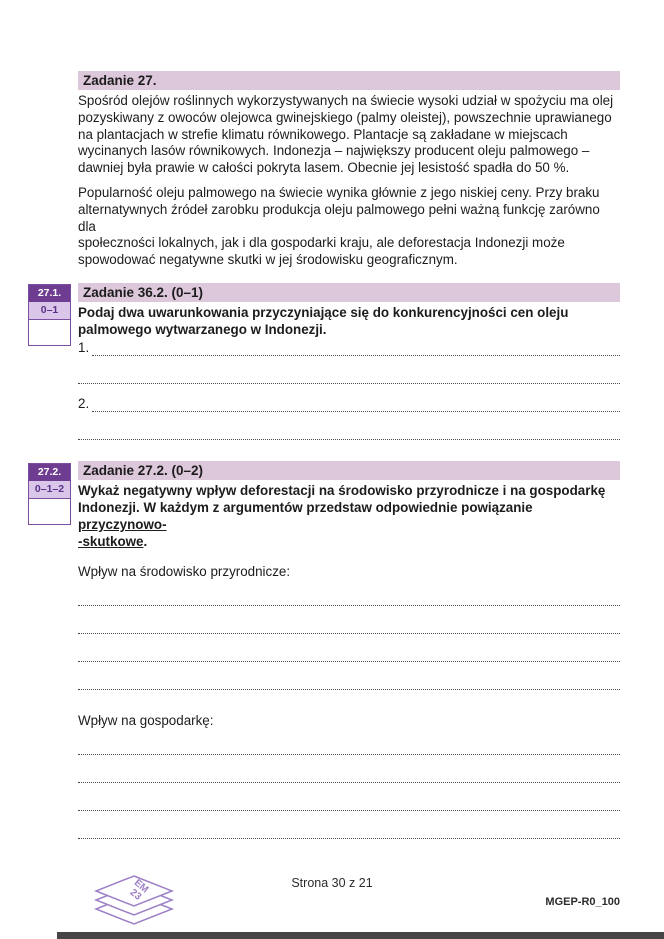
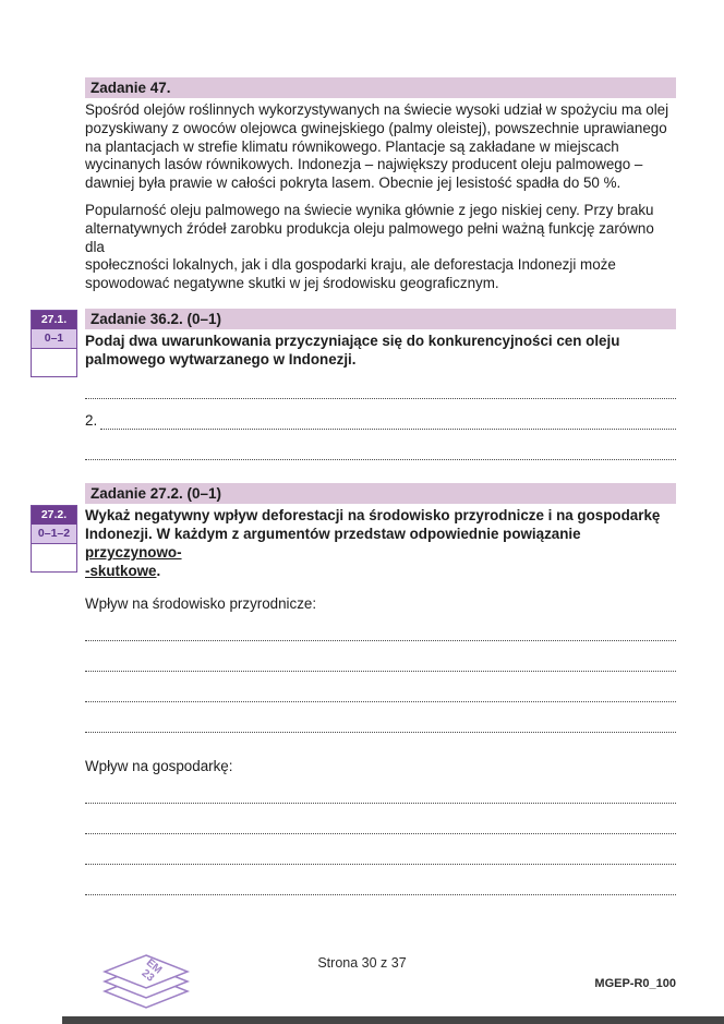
  27.1.
  0–1
  27.2.
  0–1–2
- Zadanie 27.
+ Zadanie 47.
  Spośród olejów roślinnych wykorzystywanych na świecie wysoki udział w spożyciu ma olej
  pozyskiwany z owoców olejowca gwinejskiego (palmy oleistej), powszechnie uprawianego
  na plantacjach w strefie klimatu równikowego. Plantacje są zakładane w miejscach
  wycinanych lasów równikowych. Indonezja – największy producent oleju palmowego –
  dawniej była prawie w całości pokryta lasem. Obecnie jej lesistość spadła do 50 %.
  Popularność oleju palmowego na świecie wynika głównie z jego niskiej ceny. Przy braku
  alternatywnych źródeł zarobku produkcja oleju palmowego pełni ważną funkcję zarówno dla
  społeczności lokalnych, jak i dla gospodarki kraju, ale deforestacja Indonezji może
  spowodować negatywne skutki w jej środowisku geograficznym.
  Zadanie 36.2. (0–1)
  Podaj dwa uwarunkowania przyczyniające się do konkurencyjności cen oleju
  palmowego wytwarzanego w Indonezji.
- 1.
  2.
- Zadanie 27.2. (0–2)
+ Zadanie 27.2. (0–1)
  Wykaż negatywny wpływ deforestacji na środowisko przyrodnicze i na gospodarkę
  Indonezji. W każdym z argumentów przedstaw odpowiednie powiązanie przyczynowo-
  -skutkowe.
  Wpływ na środowisko przyrodnicze:
  Wpływ na gospodarkę:
- Strona 30 z 21
+ Strona 30 z 37
  MGEP-R0_100
